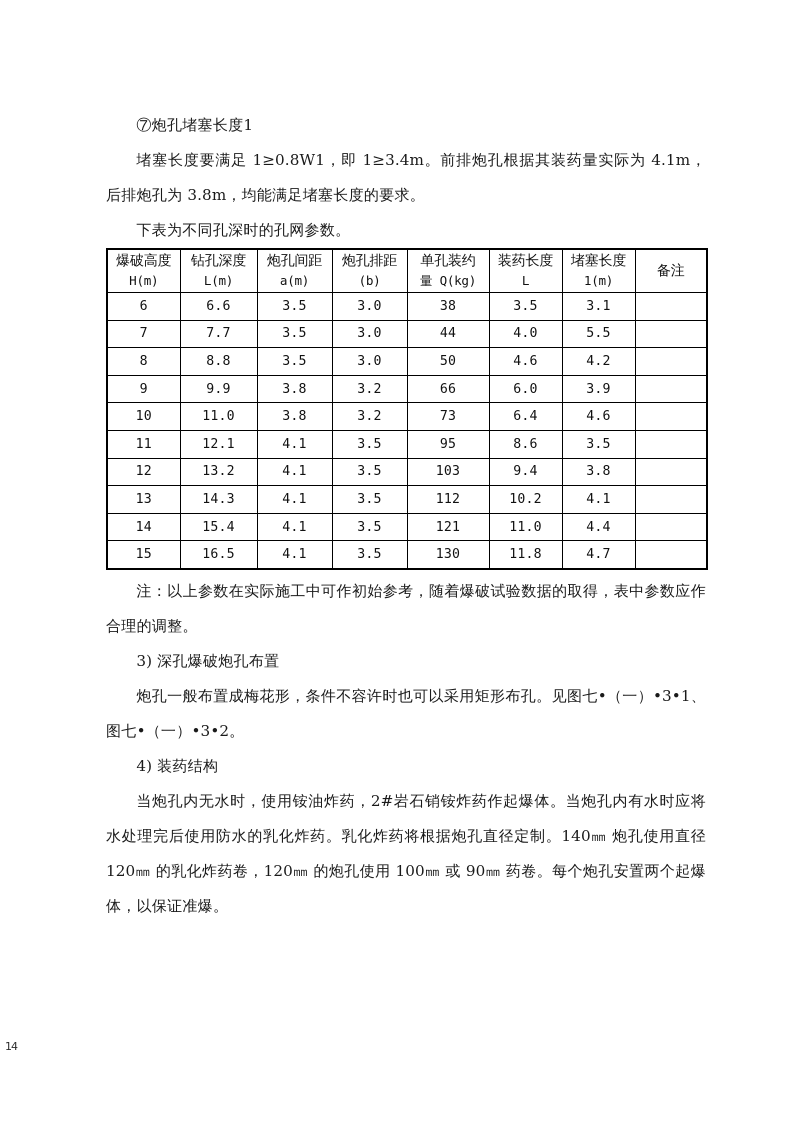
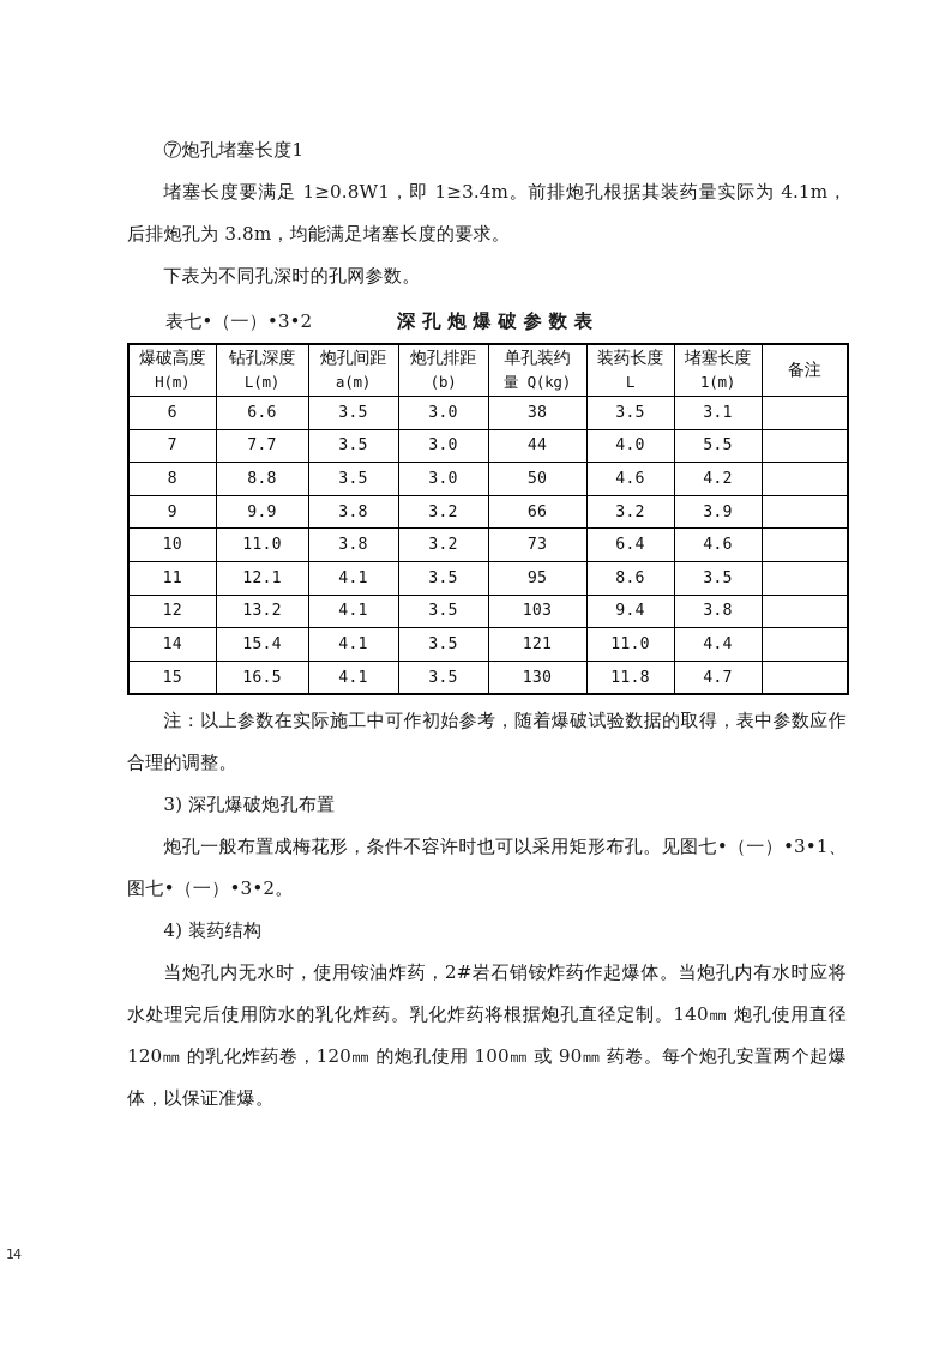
  ⑦炮孔堵塞长度1
  堵塞长度要满足 1≥0.8W1，即 1≥3.4m。前排炮孔根据其装药量实际为 4.1m，后排炮孔为 3.8m，均能满足堵塞长度的要求。
  下表为不同孔深时的孔网参数。
+ 表七•（一）•3•2
+ 深孔炮爆破参数表
  爆破高度 H(m)	钻孔深度 L(m)	炮孔间距 a(m)	炮孔排距 (b)	单孔装约 量 Q(kg)	装药长度 L	堵塞长度 1(m)	备注
  6	6.6	3.5	3.0	38	3.5	3.1
  7	7.7	3.5	3.0	44	4.0	5.5
  8	8.8	3.5	3.0	50	4.6	4.2
- 9	9.9	3.8	3.2	66	6.0	3.9
+ 9	9.9	3.8	3.2	66	3.2	3.9
  10	11.0	3.8	3.2	73	6.4	4.6
  11	12.1	4.1	3.5	95	8.6	3.5
  12	13.2	4.1	3.5	103	9.4	3.8
- 13	14.3	4.1	3.5	112	10.2	4.1
  14	15.4	4.1	3.5	121	11.0	4.4
  15	16.5	4.1	3.5	130	11.8	4.7
  注：以上参数在实际施工中可作初始参考，随着爆破试验数据的取得，表中参数应作合理的调整。
  3) 深孔爆破炮孔布置
  炮孔一般布置成梅花形，条件不容许时也可以采用矩形布孔。见图七•（一）•3•1、图七•（一）•3•2。
  4) 装药结构
  当炮孔内无水时，使用铵油炸药，2#岩石销铵炸药作起爆体。当炮孔内有水时应将水处理完后使用防水的乳化炸药。乳化炸药将根据炮孔直径定制。140㎜ 炮孔使用直径 120㎜ 的乳化炸药卷，120㎜ 的炮孔使用 100㎜ 或 90㎜ 药卷。每个炮孔安置两个起爆体，以保证准爆。
  14
